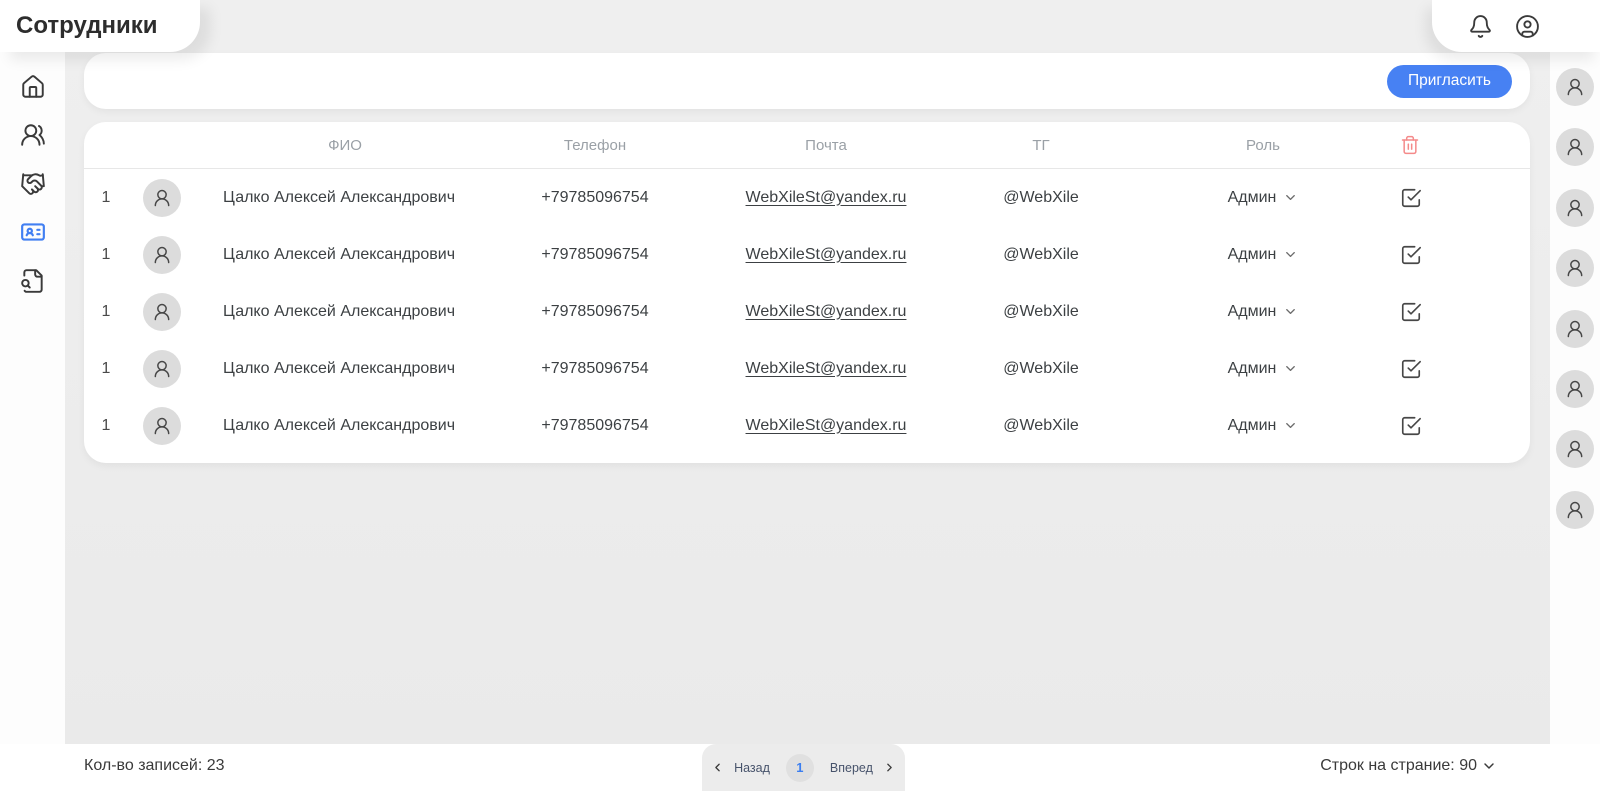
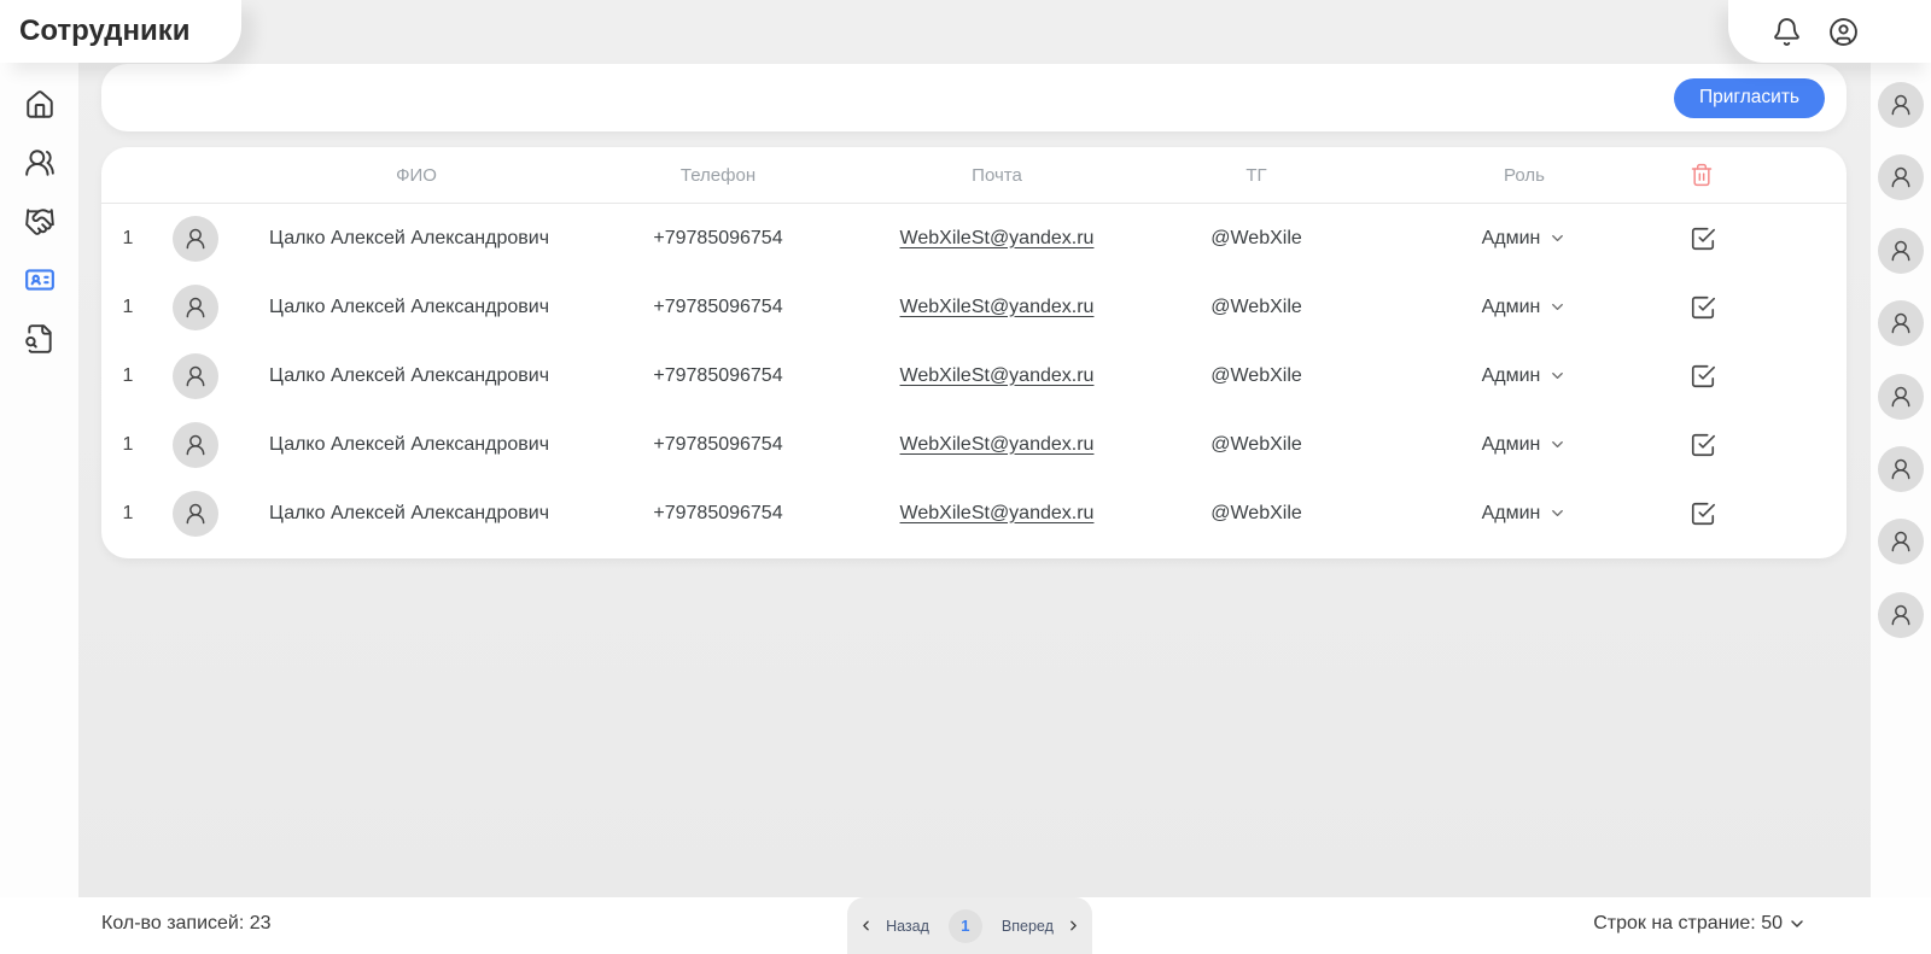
  Сотрудники
  Пригласить
  ФИО
  Телефон
  Почта
  ТГ
  Роль
  1
  Цалко Алексей Александрович
  +79785096754
  WebXileSt@yandex.ru
  @WebXile
  Админ
  1
  Цалко Алексей Александрович
  +79785096754
  WebXileSt@yandex.ru
  @WebXile
  Админ
  1
  Цалко Алексей Александрович
  +79785096754
  WebXileSt@yandex.ru
  @WebXile
  Админ
  1
  Цалко Алексей Александрович
  +79785096754
  WebXileSt@yandex.ru
  @WebXile
  Админ
  1
  Цалко Алексей Александрович
  +79785096754
  WebXileSt@yandex.ru
  @WebXile
  Админ
  Кол-во записей: 23
  Назад
  1
  Вперед
- Строк на страние: 90
+ Строк на страние: 50
